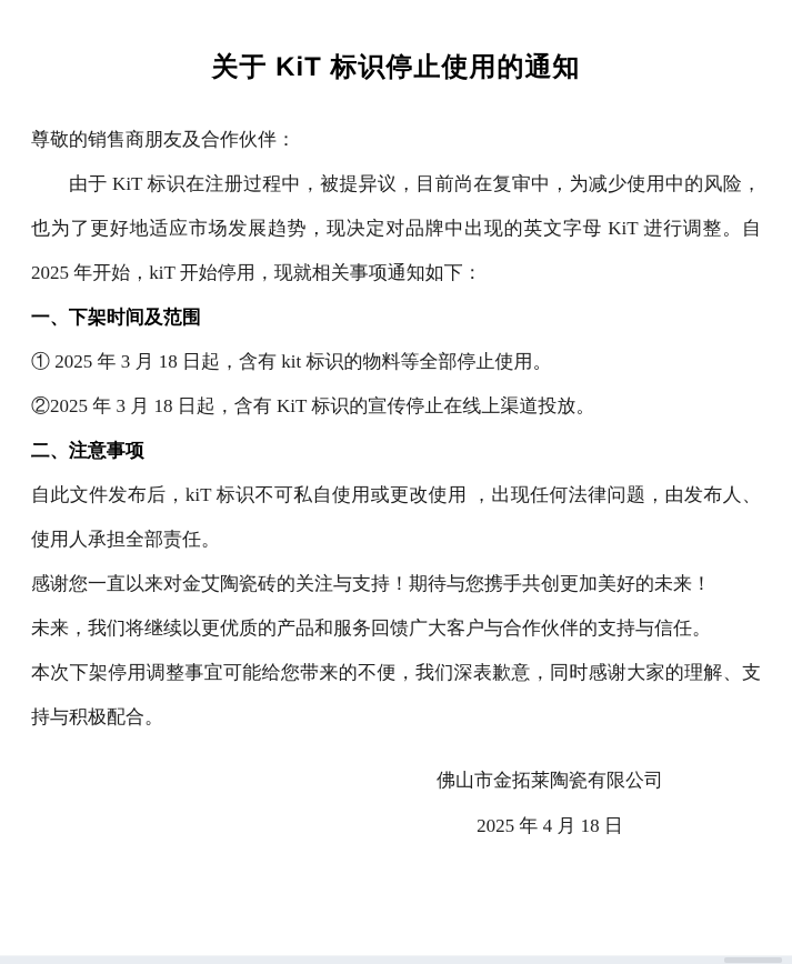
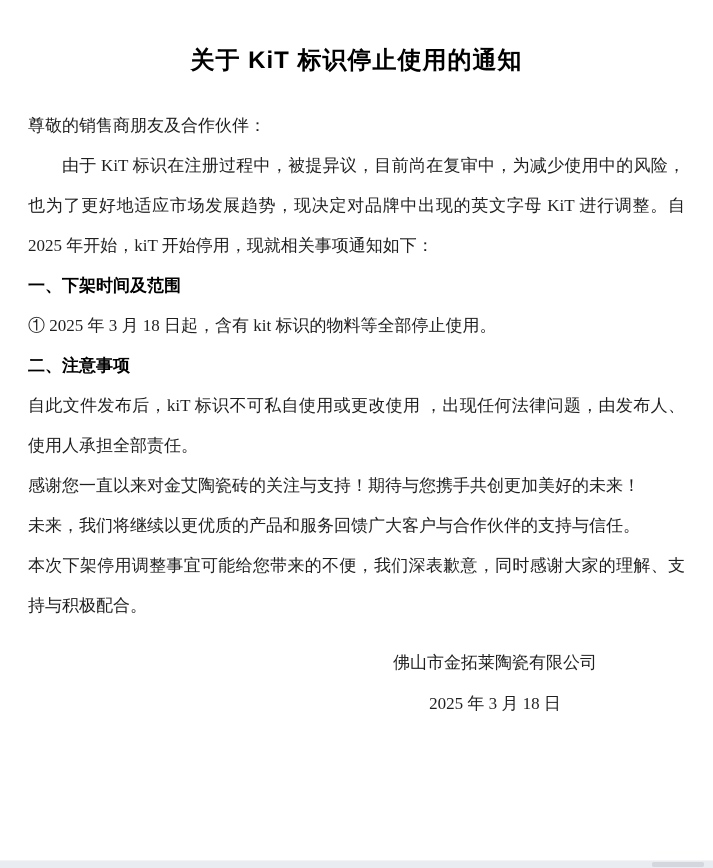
  关于 KiT 标识停止使用的通知
  尊敬的销售商朋友及合作伙伴：
  由于 KiT 标识在注册过程中，被提异议，目前尚在复审中，为减少使用中的风险，也为了更好地适应市场发展趋势，现决定对品牌中出现的英文字母 KiT 进行调整。自 2025 年开始，kiT 开始停用，现就相关事项通知如下：
  一、下架时间及范围
  ① 2025 年 3 月 18 日起，含有 kit 标识的物料等全部停止使用。
- ②2025 年 3 月 18 日起，含有 KiT 标识的宣传停止在线上渠道投放。
  二、注意事项
  自此文件发布后，kiT 标识不可私自使用或更改使用 ，出现任何法律问题，由发布人、使用人承担全部责任。
  感谢您一直以来对金艾陶瓷砖的关注与支持！期待与您携手共创更加美好的未来！
  未来，我们将继续以更优质的产品和服务回馈广大客户与合作伙伴的支持与信任。
  本次下架停用调整事宜可能给您带来的不便，我们深表歉意，同时感谢大家的理解、支持与积极配合。
  佛山市金拓莱陶瓷有限公司
- 2025 年 4 月 18 日
+ 2025 年 3 月 18 日
